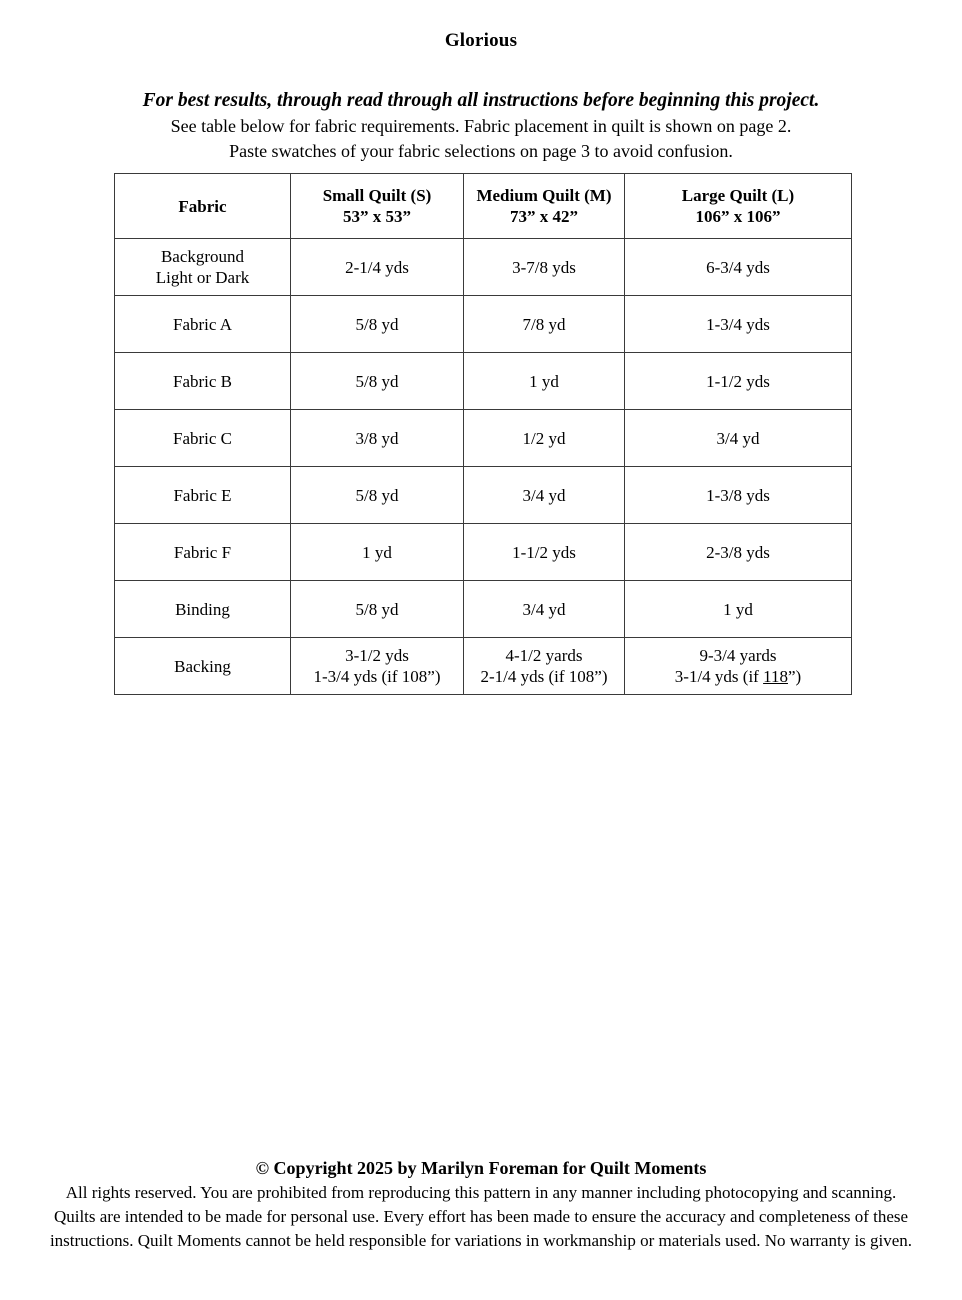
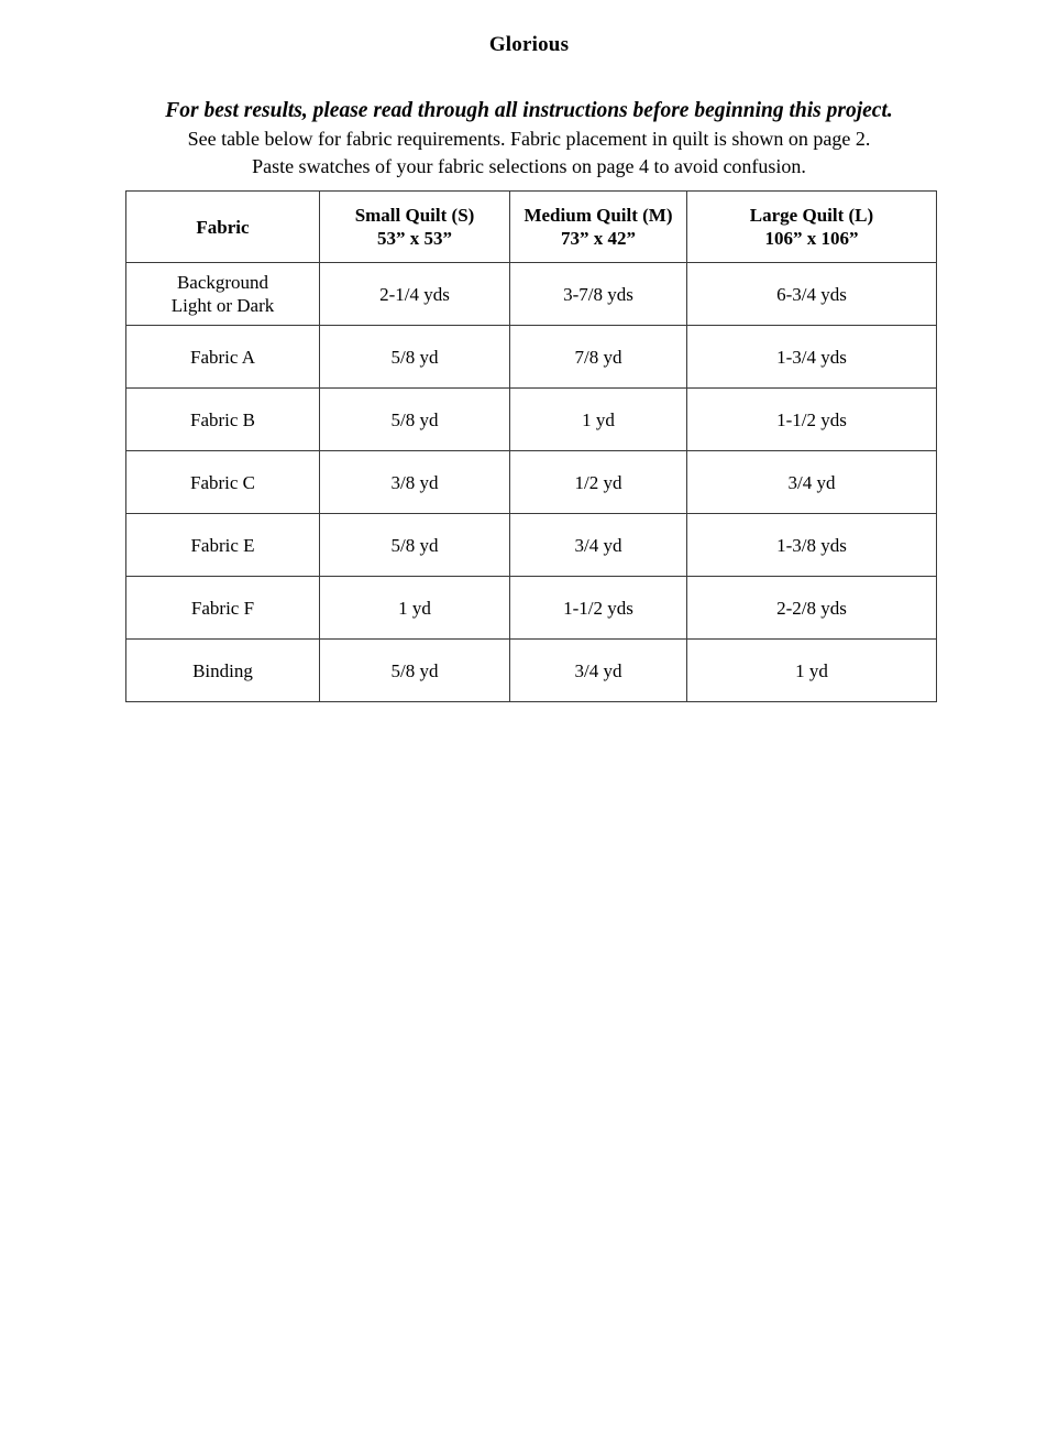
  Glorious
- For best results, through read through all instructions before beginning this project.
+ For best results, please read through all instructions before beginning this project.
  See table below for fabric requirements. Fabric placement in quilt is shown on page 2.
- Paste swatches of your fabric selections on page 3 to avoid confusion.
+ Paste swatches of your fabric selections on page 4 to avoid confusion.
  Fabric	Small Quilt (S) 53” x 53”	Medium Quilt (M) 73” x 42”	Large Quilt (L) 106” x 106”
  Background Light or Dark	2-1/4 yds	3-7/8 yds	6-3/4 yds
  Fabric A	5/8 yd	7/8 yd	1-3/4 yds
  Fabric B	5/8 yd	1 yd	1-1/2 yds
  Fabric C	3/8 yd	1/2 yd	3/4 yd
  Fabric E	5/8 yd	3/4 yd	1-3/8 yds
- Fabric F	1 yd	1-1/2 yds	2-3/8 yds
+ Fabric F	1 yd	1-1/2 yds	2-2/8 yds
  Binding	5/8 yd	3/4 yd	1 yd
- Backing	3-1/2 yds 1-3/4 yds (if 108”)	4-1/2 yards 2-1/4 yds (if 108”)	9-3/4 yards 3-1/4 yds (if 118”)
- © Copyright 2025 by Marilyn Foreman for Quilt Moments
- All rights reserved. You are prohibited from reproducing this pattern in any manner including photocopying and scanning.
- Quilts are intended to be made for personal use. Every effort has been made to ensure the accuracy and completeness of these
- instructions. Quilt Moments cannot be held responsible for variations in workmanship or materials used. No warranty is given.
